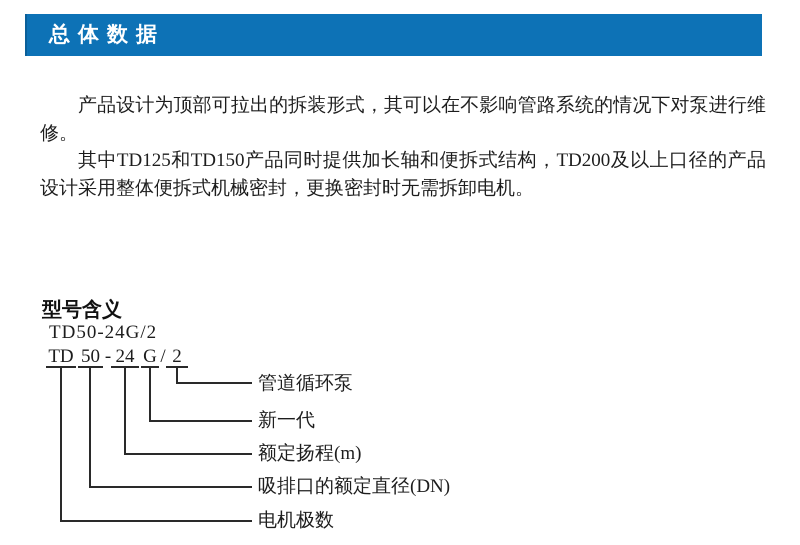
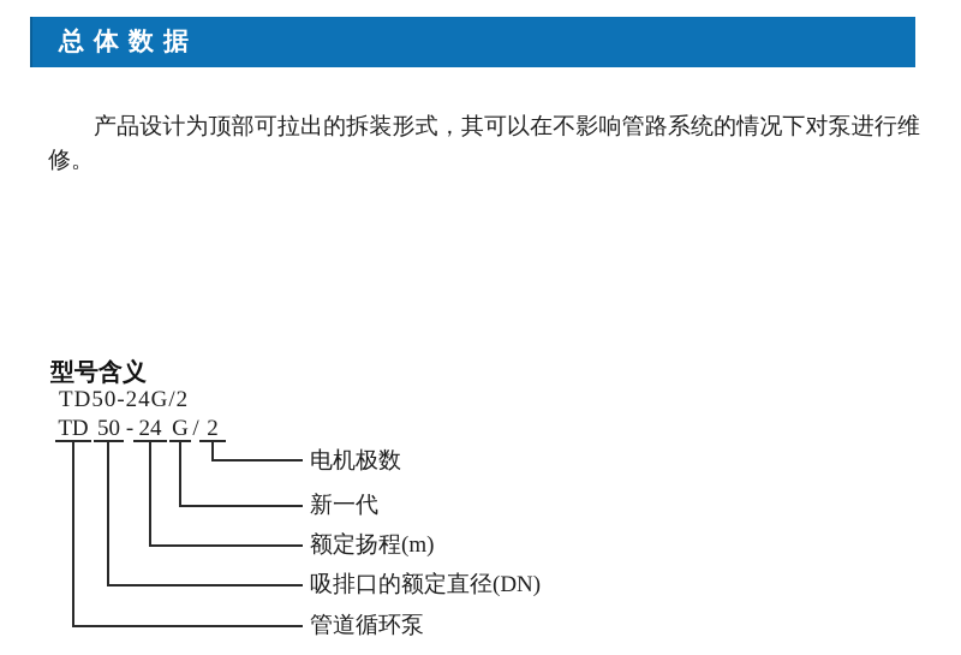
  总体数据
  产品设计为顶部可拉出的拆装形式，其可以在不影响管路系统的情况下对泵进行维修。
- 其中TD125和TD150产品同时提供加长轴和便拆式结构，TD200及以上口径的产品设计采用整体便拆式机械密封，更换密封时无需拆卸电机。
  型号含义
  TD50-24G/2
  TD
  50
  -
  24
  G
  /
  2
- 管道循环泵
+ 电机极数
  新一代
  额定扬程(m)
  吸排口的额定直径(DN)
- 电机极数
+ 管道循环泵
